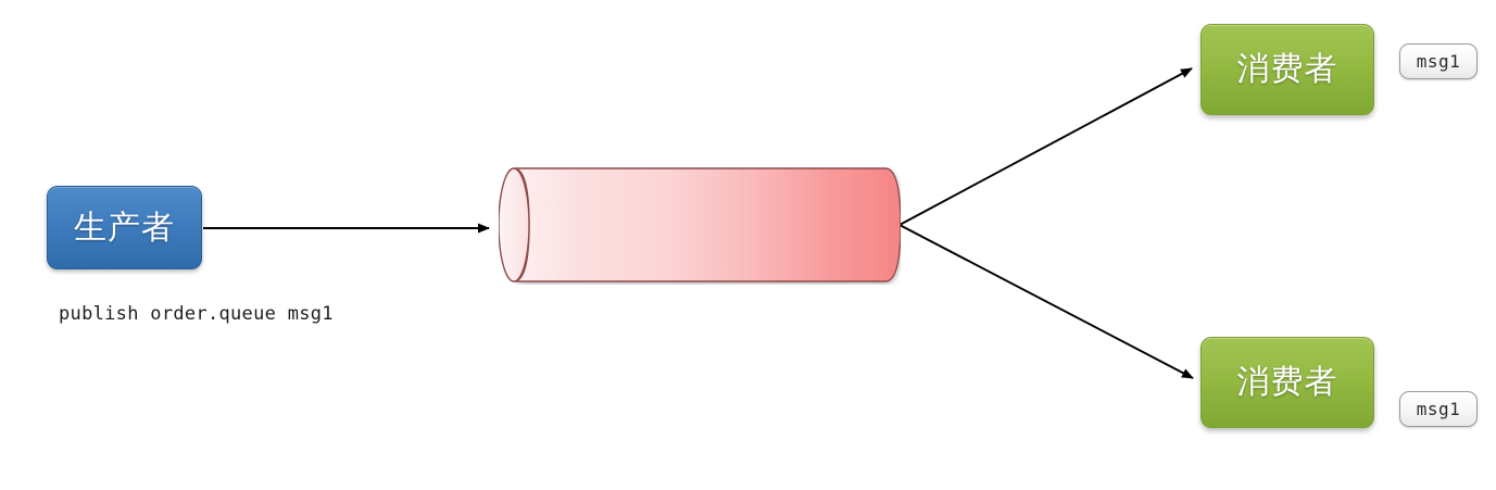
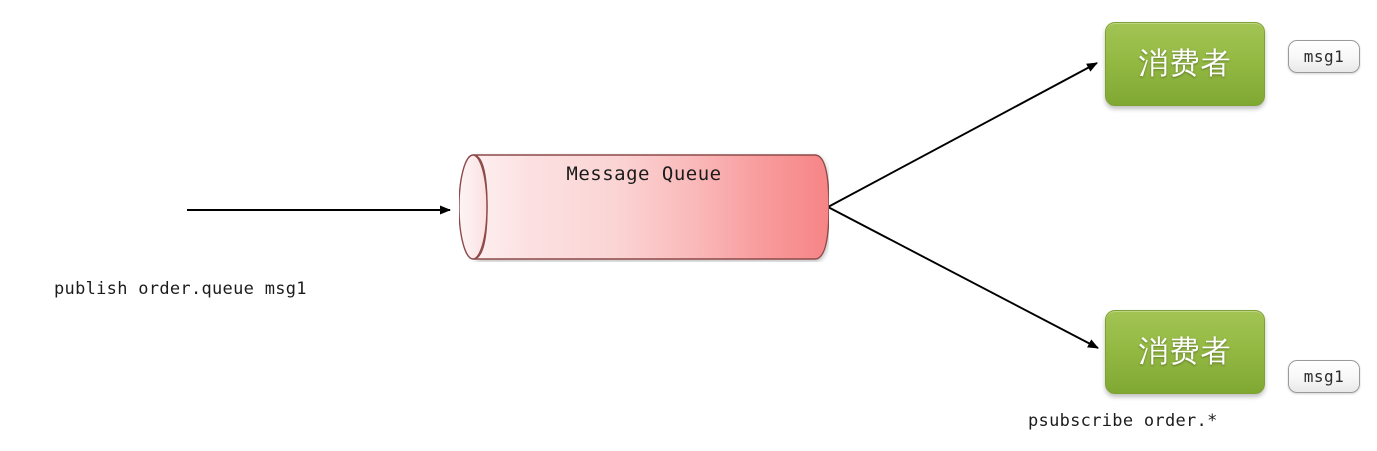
- 生产者
  publish order.queue msg1
+ Message Queue
  消费者
  msg1
  消费者
  msg1
+ psubscribe order.*
